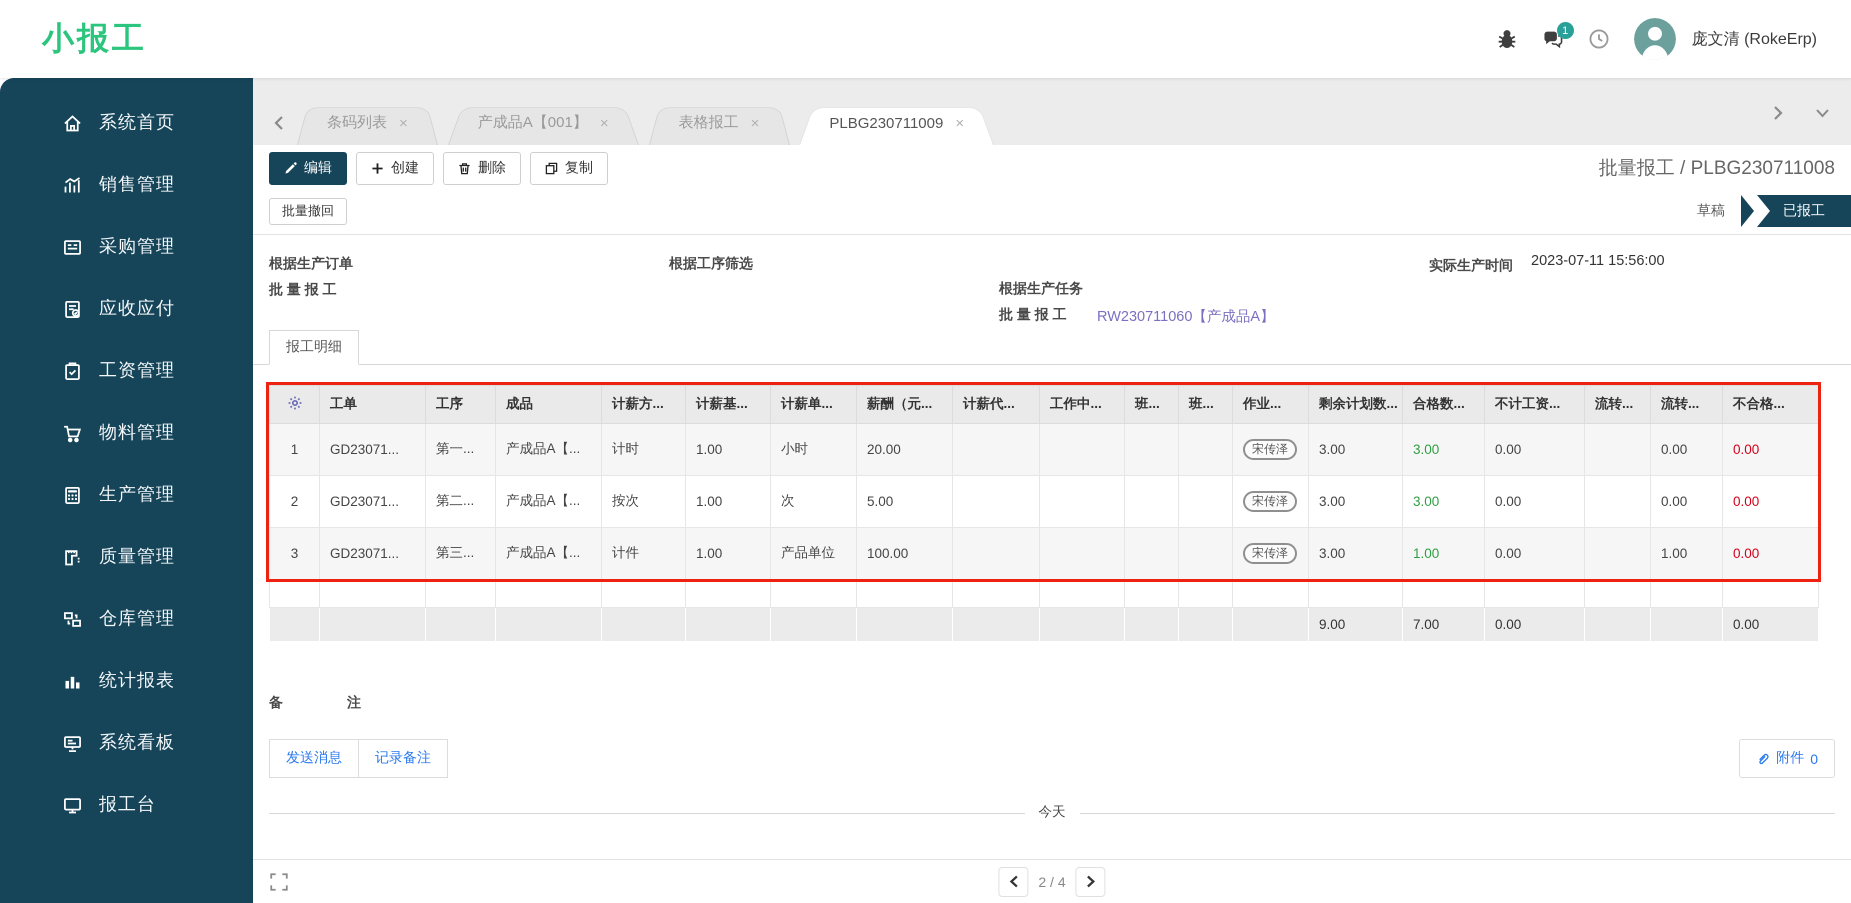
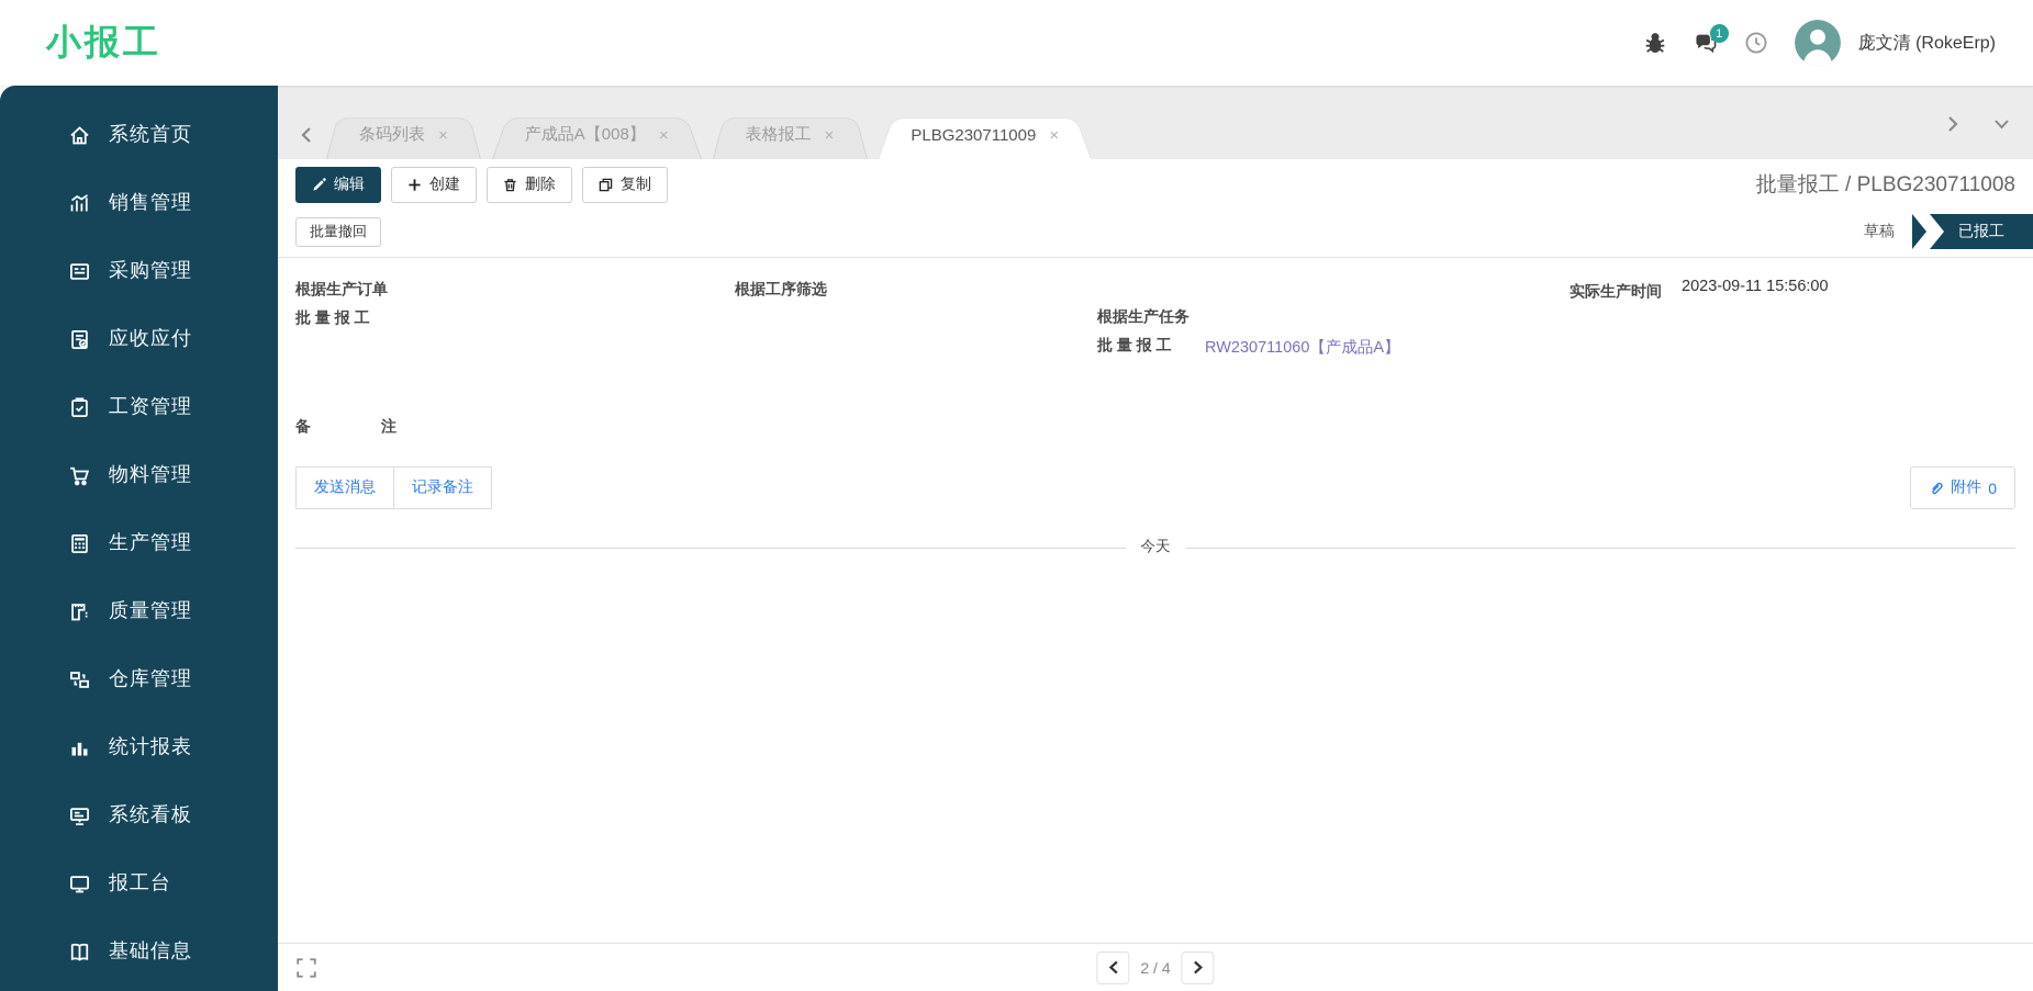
  小报工
  1
  庞文清 (RokeErp)
  系统首页
  销售管理
  采购管理
  应收应付
  工资管理
  物料管理
  生产管理
  质量管理
  仓库管理
  统计报表
  系统看板
  报工台
+ 基础信息
  条码列表
  ×
- 产成品A【001】
+ 产成品A【008】
  ×
  表格报工
  ×
  PLBG230711009
  ×
  编辑
  创建
  删除
  复制
  批量报工 / PLBG230711008
  批量撤回
  草稿
  已报工
  根据生产订单
  批 量 报 工
  根据工序筛选
  根据生产任务
  批 量 报 工
  RW230711060【产成品A】
  实际生产时间
- 2023-07-11 15:56:00
+ 2023-09-11 15:56:00
- 报工明细
- 	工单	工序	成品	计薪方...	计薪基...	计薪单...	薪酬（元...	计薪代...	工作中...	班...	班...	作业...	剩余计划数...	合格数...	不计工资...	流转...	流转...	不合格...
- 1	GD23071...	第一...	产成品A【...	计时	1.00	小时	20.00					宋传泽	3.00	3.00	0.00		0.00	0.00
- 2	GD23071...	第二...	产成品A【...	按次	1.00	次	5.00					宋传泽	3.00	3.00	0.00		0.00	0.00
- 3	GD23071...	第三...	产成品A【...	计件	1.00	产品单位	100.00					宋传泽	3.00	1.00	0.00		1.00	0.00
- 													9.00	7.00	0.00			0.00
  备
  注
  发送消息
  记录备注
  附件
  0
  今天
  2 / 4
